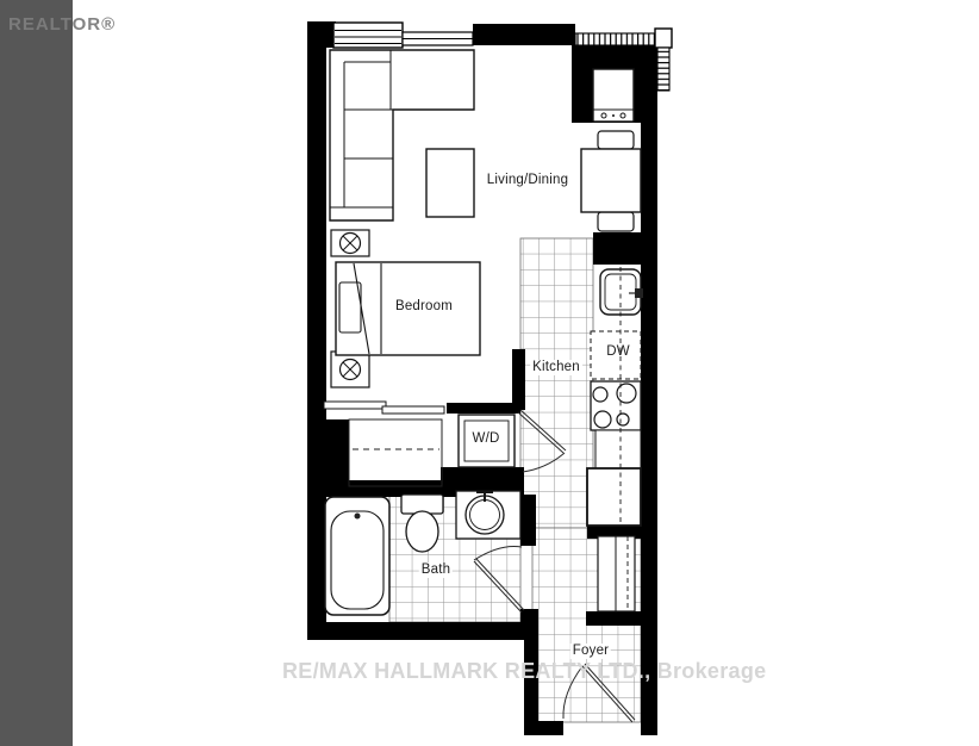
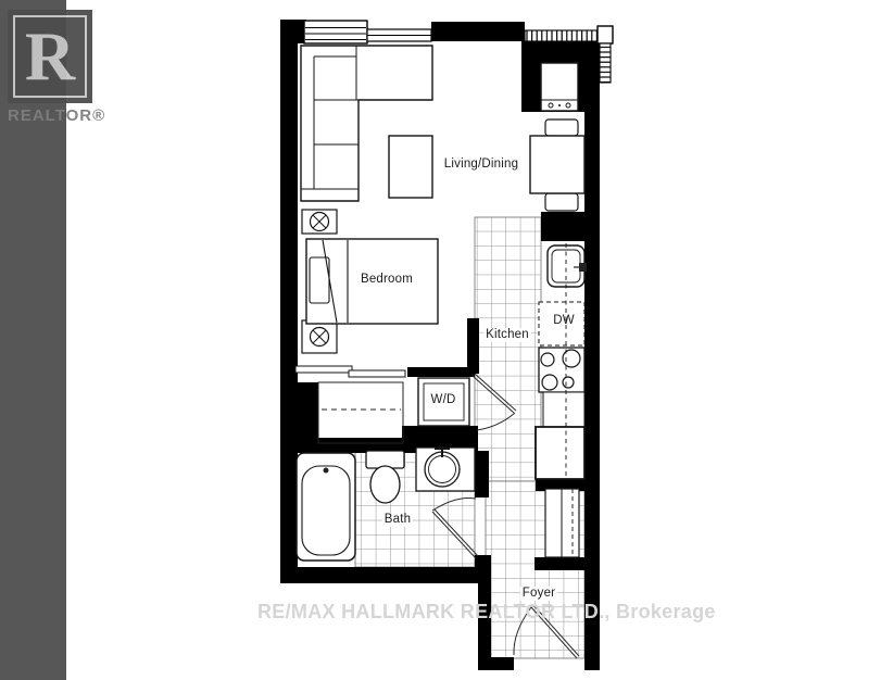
  Living/Dining
  Bedroom
  Kitchen
  DW
  W/D
  Bath
  Foyer
+ R
  REALTOR®
- RE/MAX HALLMARK REALTY LTD., Brokerage
+ RE/MAX HALLMARK REALTOR LTD., Brokerage
